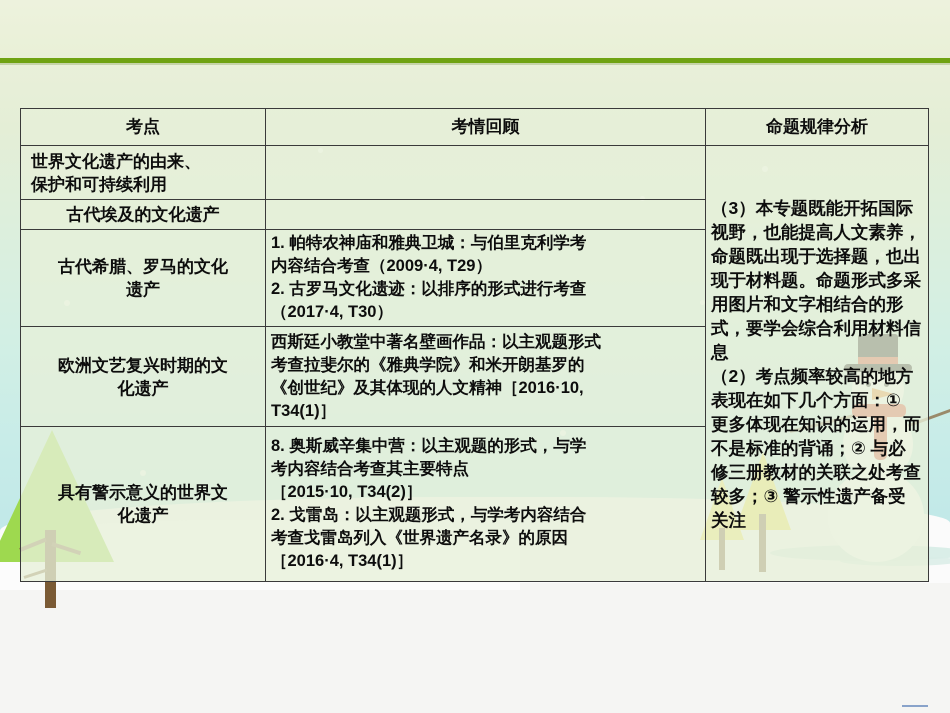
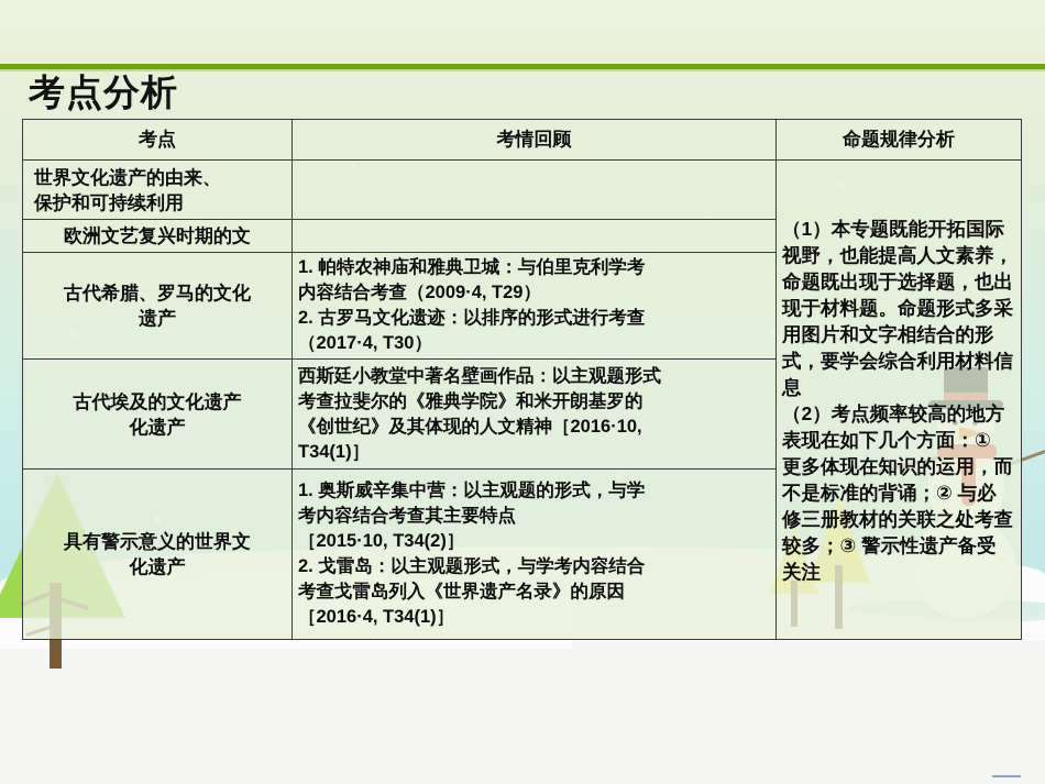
+ 考点分析
  考点	考情回顾	命题规律分析
- 世界文化遗产的由来、 保护和可持续利用		（3）本专题既能开拓国际视野，也能提高人文素养，命题既出现于选择题，也出现于材料题。命题形式多采用图片和文字相结合的形式，要学会综合利用材料信息 （2）考点频率较高的地方表现在如下几个方面：① 更多体现在知识的运用，而不是标准的背诵；② 与必修三册教材的关联之处考查较多；③ 警示性遗产备受关注
+ 世界文化遗产的由来、 保护和可持续利用		（1）本专题既能开拓国际视野，也能提高人文素养，命题既出现于选择题，也出现于材料题。命题形式多采用图片和文字相结合的形式，要学会综合利用材料信息 （2）考点频率较高的地方表现在如下几个方面：① 更多体现在知识的运用，而不是标准的背诵；② 与必修三册教材的关联之处考查较多；③ 警示性遗产备受关注
- 古代埃及的文化遗产
+ 欧洲文艺复兴时期的文
  古代希腊、罗马的文化 遗产	1. 帕特农神庙和雅典卫城：与伯里克利学考 内容结合考查（2009·4, T29） 2. 古罗马文化遗迹：以排序的形式进行考查 （2017·4, T30）
- 欧洲文艺复兴时期的文 化遗产	西斯廷小教堂中著名壁画作品：以主观题形式 考查拉斐尔的《雅典学院》和米开朗基罗的 《创世纪》及其体现的人文精神［2016·10, T34(1)］
+ 古代埃及的文化遗产 化遗产	西斯廷小教堂中著名壁画作品：以主观题形式 考查拉斐尔的《雅典学院》和米开朗基罗的 《创世纪》及其体现的人文精神［2016·10, T34(1)］
- 具有警示意义的世界文 化遗产	8. 奥斯威辛集中营：以主观题的形式，与学 考内容结合考查其主要特点 ［2015·10, T34(2)］ 2. 戈雷岛：以主观题形式，与学考内容结合 考查戈雷岛列入《世界遗产名录》的原因 ［2016·4, T34(1)］
+ 具有警示意义的世界文 化遗产	1. 奥斯威辛集中营：以主观题的形式，与学 考内容结合考查其主要特点 ［2015·10, T34(2)］ 2. 戈雷岛：以主观题形式，与学考内容结合 考查戈雷岛列入《世界遗产名录》的原因 ［2016·4, T34(1)］
